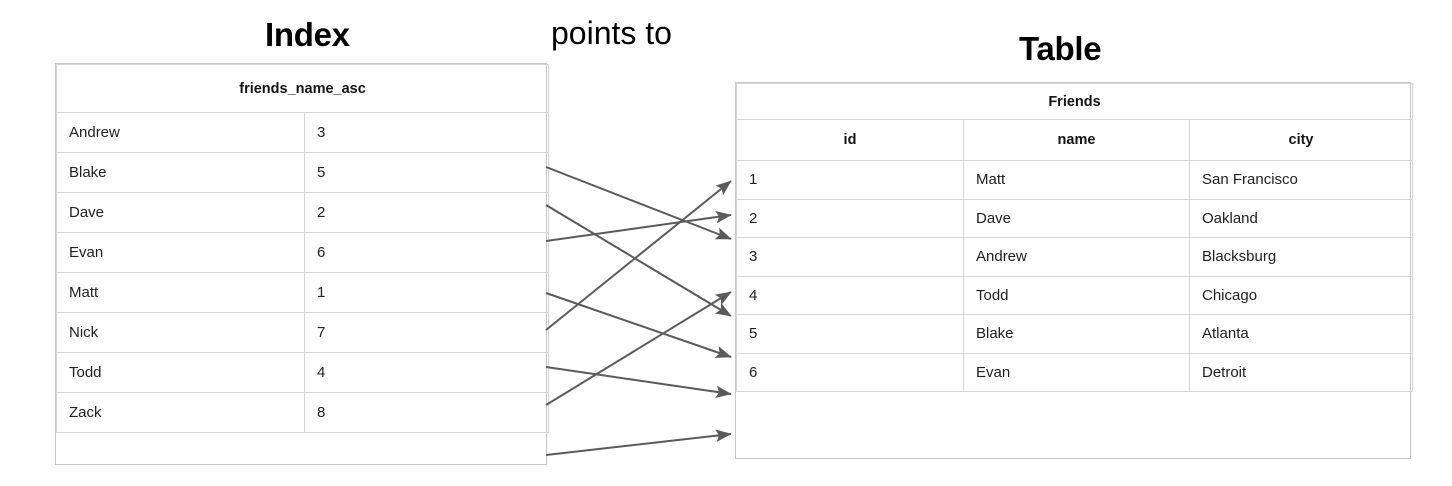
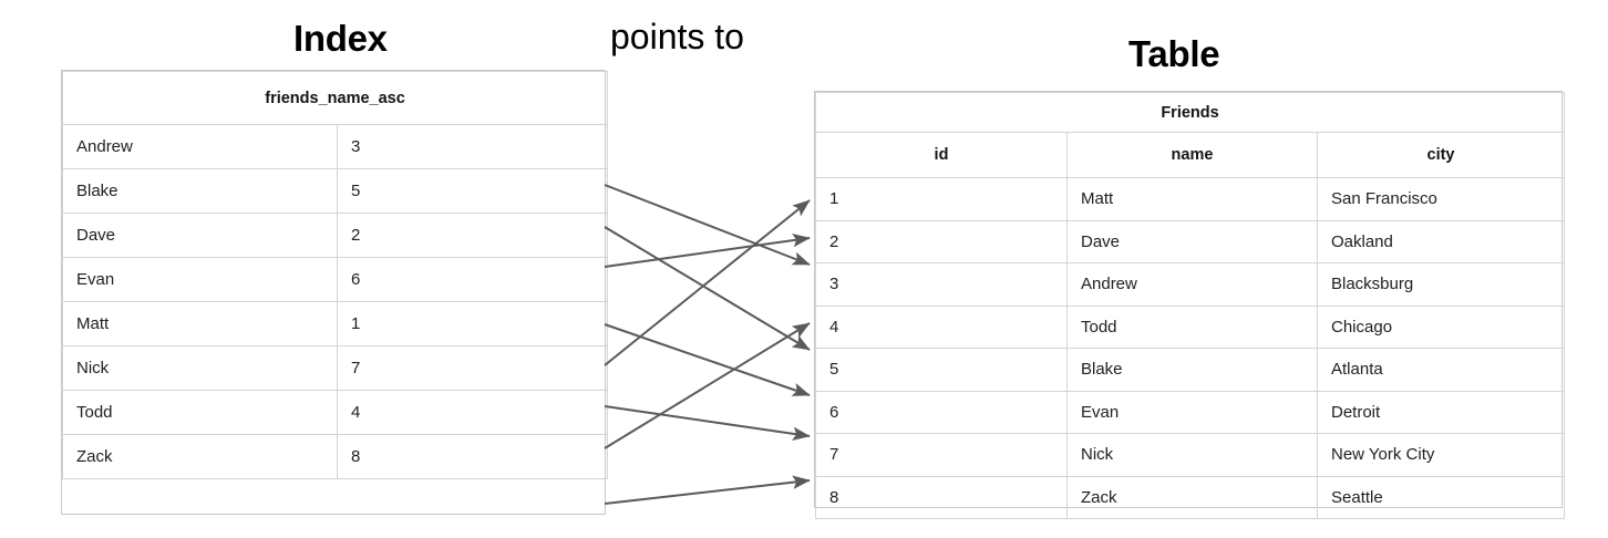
  Index
  points to
  Table
  friends_name_asc
  Andrew	3
  Blake	5
  Dave	2
  Evan	6
  Matt	1
  Nick	7
  Todd	4
  Zack	8
  Friends
  id	name	city
  1	Matt	San Francisco
  2	Dave	Oakland
  3	Andrew	Blacksburg
  4	Todd	Chicago
  5	Blake	Atlanta
  6	Evan	Detroit
+ 7	Nick	New York City
+ 8	Zack	Seattle
